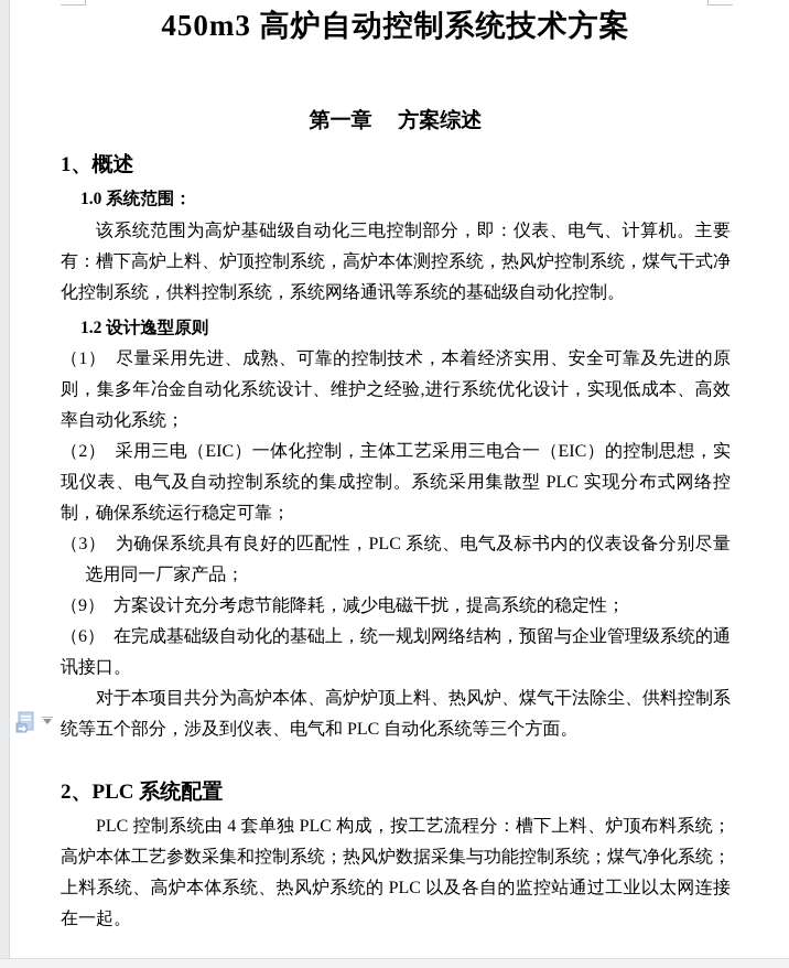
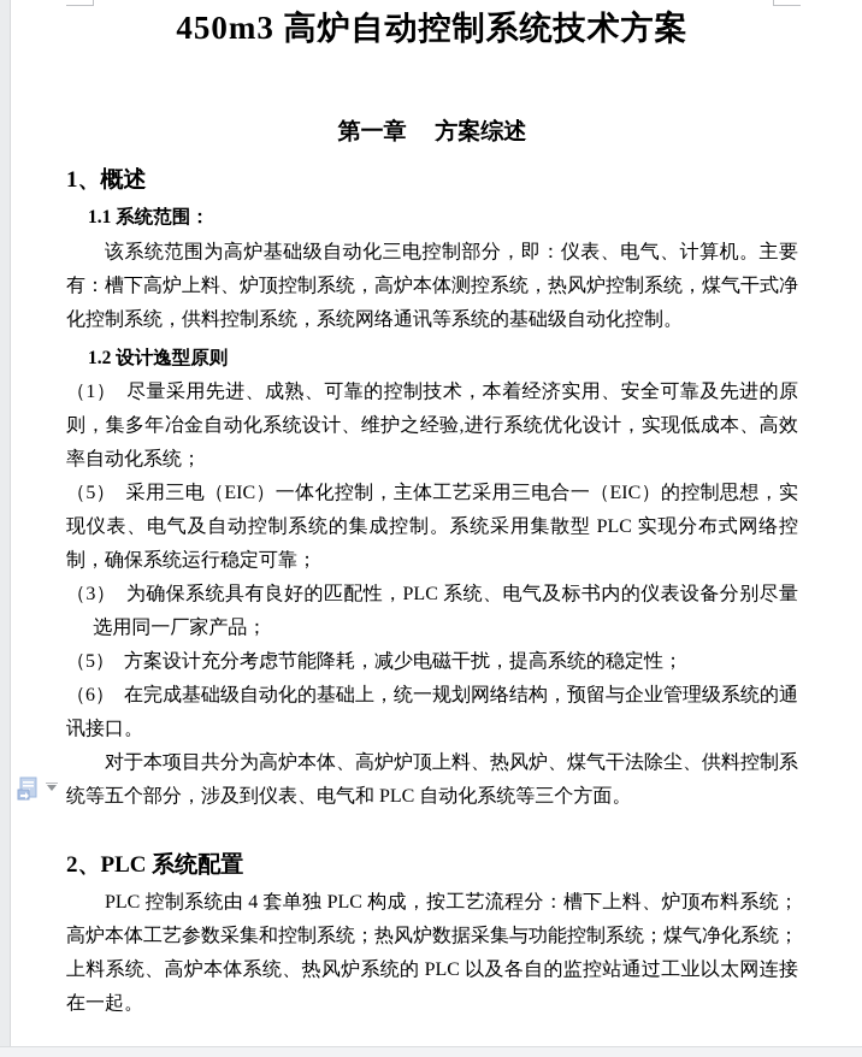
  450m3 高炉自动控制系统技术方案
  第一章 方案综述
  1、概述
- 1.0 系统范围：
+ 1.1 系统范围：
  该系统范围为高炉基础级自动化三电控制部分，即：仪表、电气、计算机。主要有：槽下高炉上料、炉顶控制系统，高炉本体测控系统，热风炉控制系统，煤气干式净化控制系统，供料控制系统，系统网络通讯等系统的基础级自动化控制。
  1.2 设计逸型原则
  （1） 尽量采用先进、成熟、可靠的控制技术，本着经济实用、安全可靠及先进的原则，集多年冶金自动化系统设计、维护之经验,进行系统优化设计，实现低成本、高效率自动化系统；
- （2） 采用三电（EIC）一体化控制，主体工艺采用三电合一（EIC）的控制思想，实现仪表、电气及自动控制系统的集成控制。系统采用集散型 PLC 实现分布式网络控制，确保系统运行稳定可靠；
+ （5） 采用三电（EIC）一体化控制，主体工艺采用三电合一（EIC）的控制思想，实现仪表、电气及自动控制系统的集成控制。系统采用集散型 PLC 实现分布式网络控制，确保系统运行稳定可靠；
  （3） 为确保系统具有良好的匹配性，PLC 系统、电气及标书内的仪表设备分别尽量选用同一厂家产品；
- （9） 方案设计充分考虑节能降耗，减少电磁干扰，提高系统的稳定性；
+ （5） 方案设计充分考虑节能降耗，减少电磁干扰，提高系统的稳定性；
  （6） 在完成基础级自动化的基础上，统一规划网络结构，预留与企业管理级系统的通讯接口。
  对于本项目共分为高炉本体、高炉炉顶上料、热风炉、煤气干法除尘、供料控制系统等五个部分，涉及到仪表、电气和 PLC 自动化系统等三个方面。
  2、PLC 系统配置
  PLC 控制系统由 4 套单独 PLC 构成，按工艺流程分：槽下上料、炉顶布料系统；高炉本体工艺参数采集和控制系统；热风炉数据采集与功能控制系统；煤气净化系统；上料系统、高炉本体系统、热风炉系统的 PLC 以及各自的监控站通过工业以太网连接在一起。
